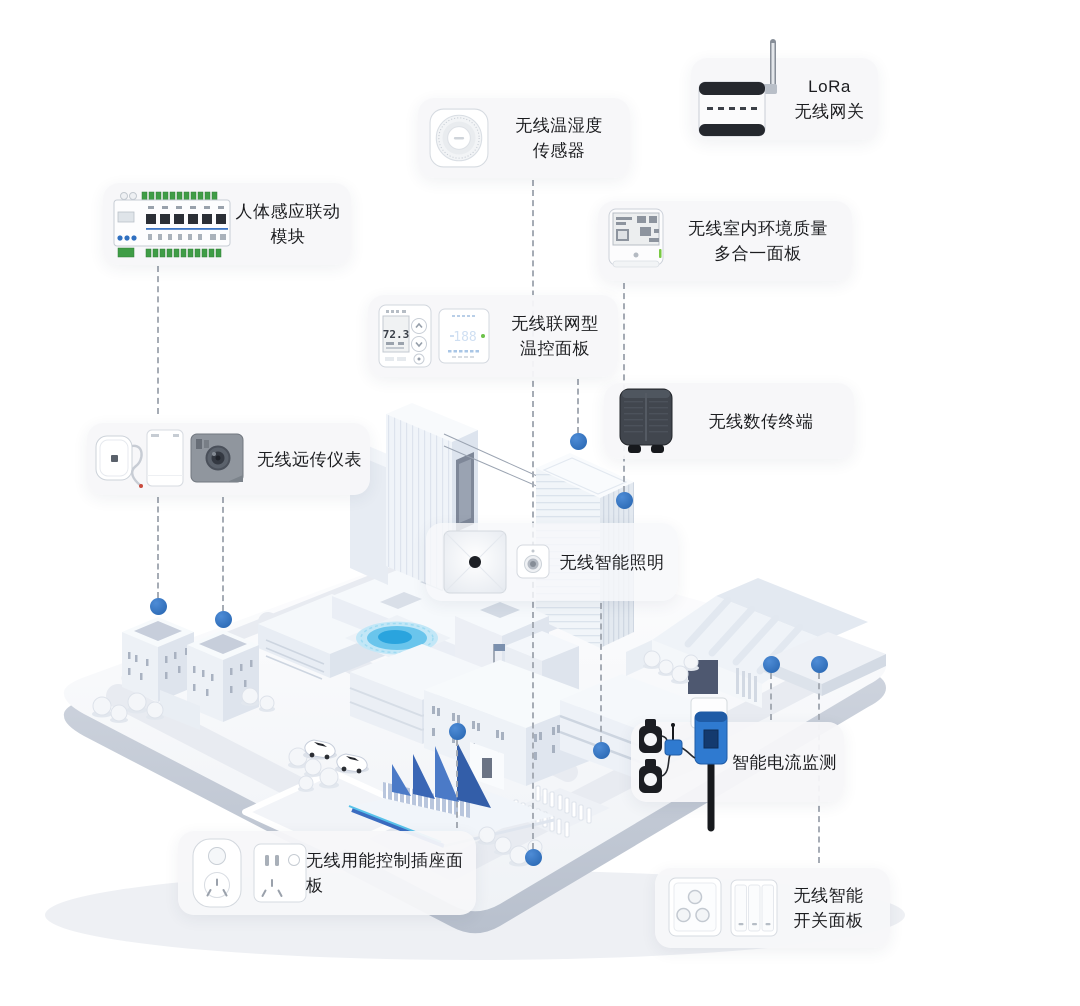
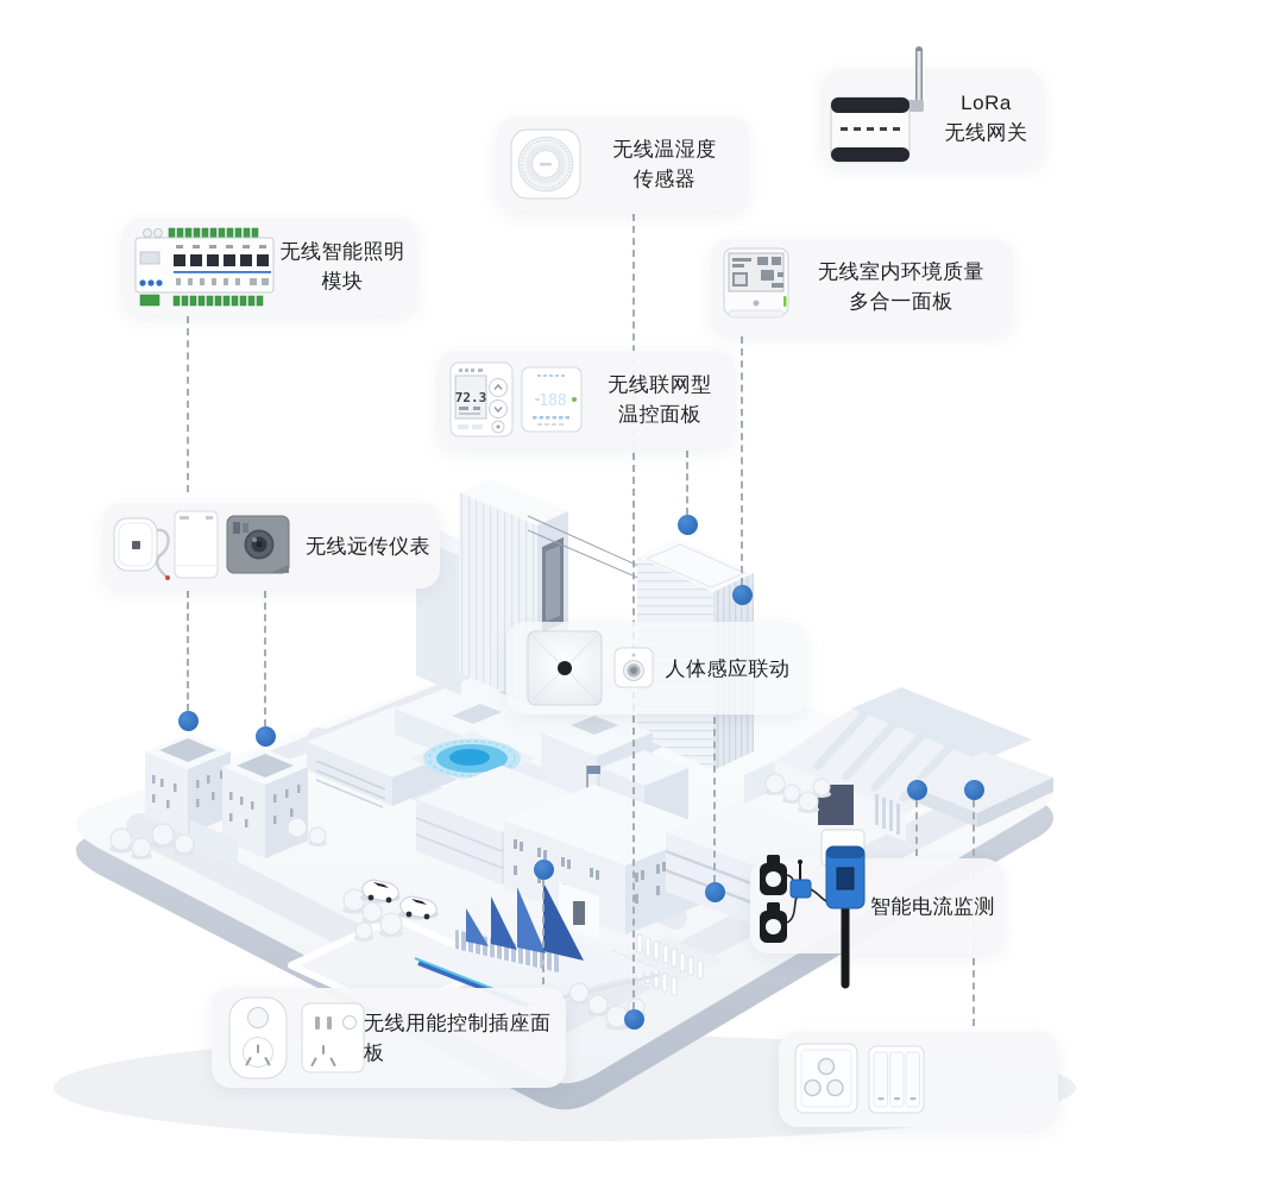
  LoRa
  无线网关
  无线温湿度
  传感器
- 人体感应联动
+ 无线智能照明
  模块
  无线室内环境质量
  多合一面板
  72.3
  188
  无线联网型
  温控面板
- 无线数传终端
  无线远传仪表
- 无线智能照明
+ 人体感应联动
  智能电流监测
  无线用能控制插座面板
- 无线智能
- 开关面板
